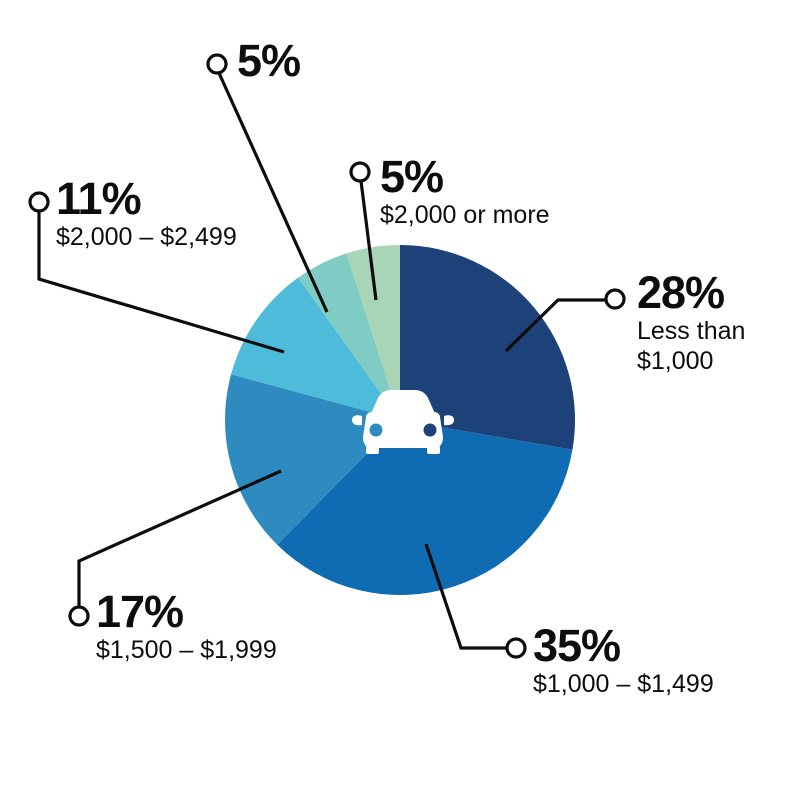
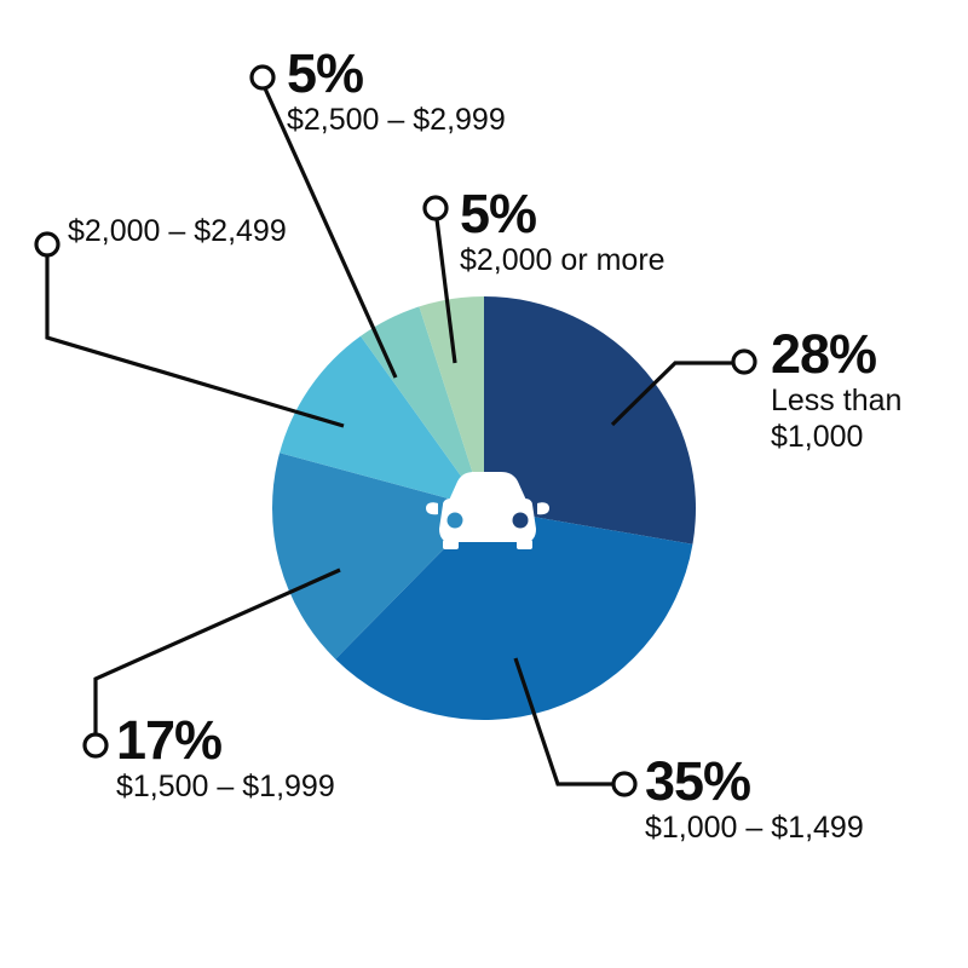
  5%
+ $2,500 – $2,999
  5%
  $2,000 or more
- 11%
  $2,000 – $2,499
  28%
  Less than
  $1,000
  17%
  $1,500 – $1,999
  35%
  $1,000 – $1,499
